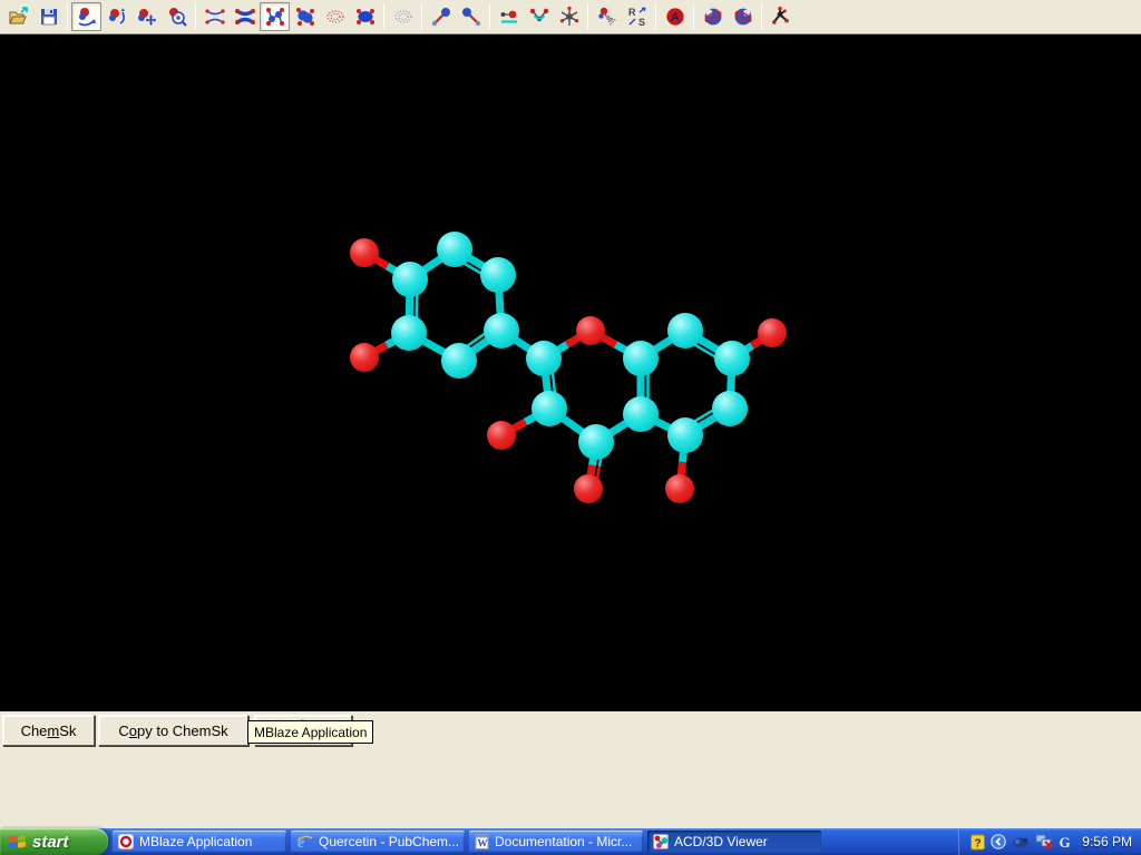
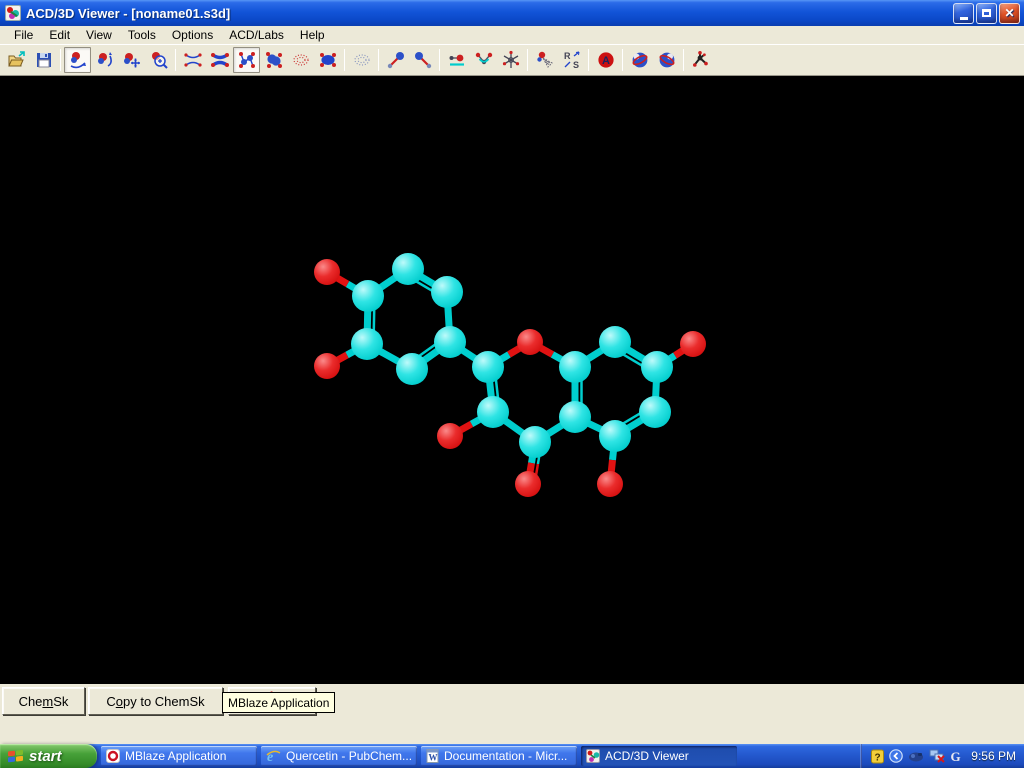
+ ACD/3D Viewer - [noname01.s3d]
+ ✕
+ File
+ Edit
+ View
+ Tools
+ Options
+ ACD/Labs
+ Help
  R
  S
  A
  ChemSk
  Copy to ChemSk
  MBlaze Application
  start
  MBlaze Application
  e
  Quercetin - PubChem...
  W
  Documentation - Micr...
  ACD/3D Viewer
  ?
  G
  9:56 PM
